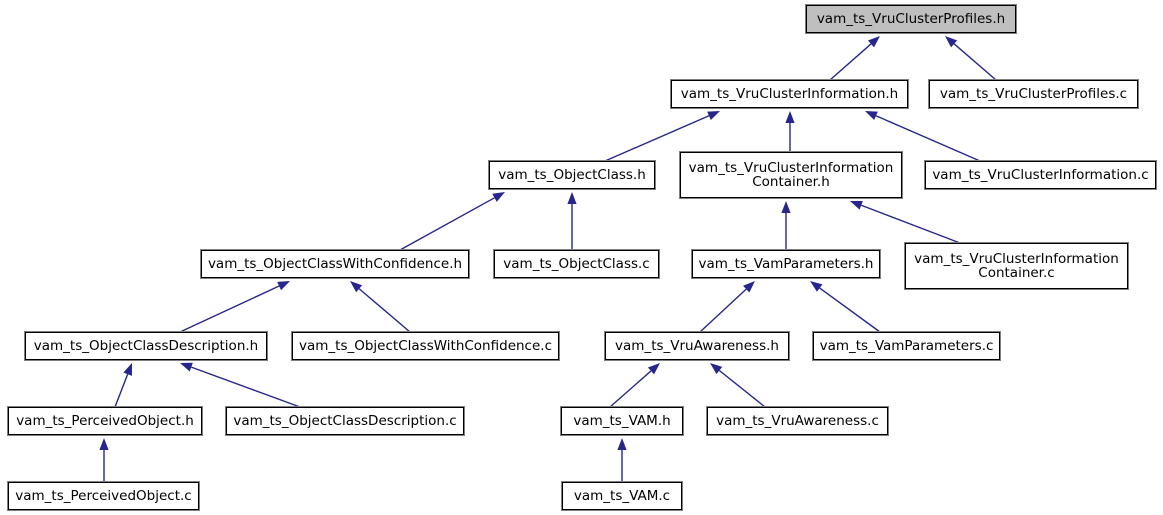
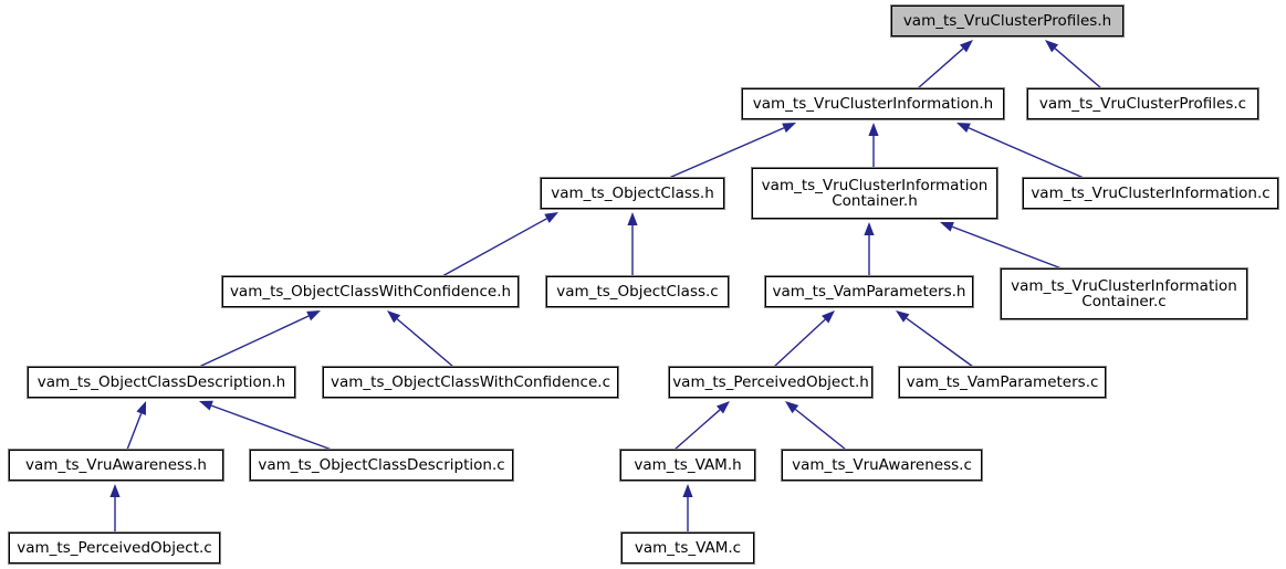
  vam_ts_VruClusterProfiles.h
  vam_ts_VruClusterInformation.h
  vam_ts_VruClusterProfiles.c
  vam_ts_ObjectClass.h
  vam_ts_VruClusterInformation
  Container.h
  vam_ts_VruClusterInformation.c
  vam_ts_ObjectClassWithConfidence.h
  vam_ts_ObjectClass.c
  vam_ts_VamParameters.h
  vam_ts_VruClusterInformation
  Container.c
  vam_ts_ObjectClassDescription.h
  vam_ts_ObjectClassWithConfidence.c
- vam_ts_VruAwareness.h
+ vam_ts_PerceivedObject.h
  vam_ts_VamParameters.c
- vam_ts_PerceivedObject.h
+ vam_ts_VruAwareness.h
  vam_ts_ObjectClassDescription.c
  vam_ts_VAM.h
  vam_ts_VruAwareness.c
  vam_ts_PerceivedObject.c
  vam_ts_VAM.c
